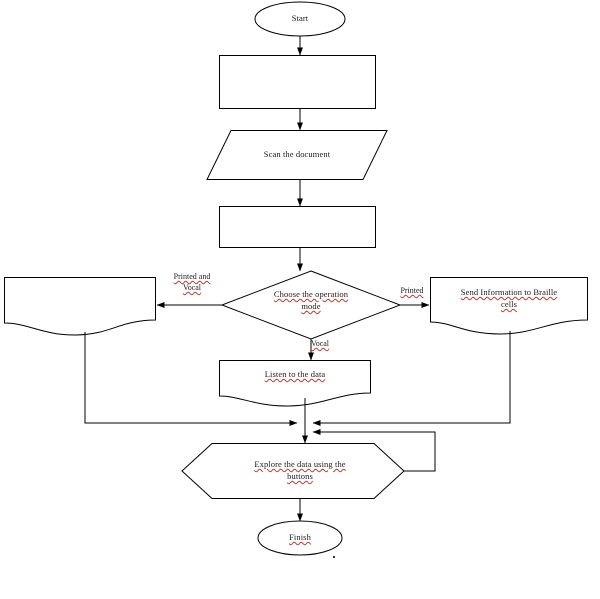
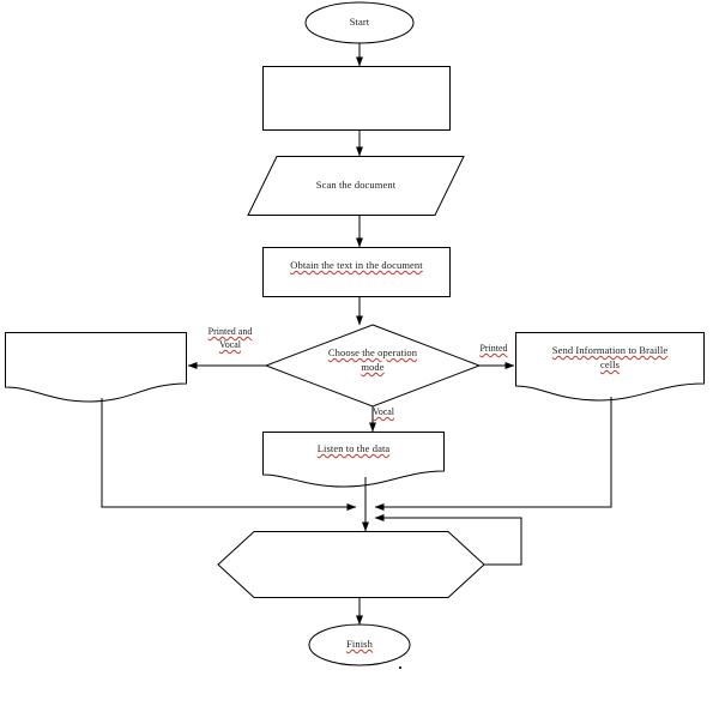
  Start
  Scan the document
+ Obtain the text in the document
  Choose the operation
  mode
  Send Information to Braille
  cells
  Listen to the data
- Explore the data using the
- buttons
  Finish
  Printed and
  Vocal
  Printed
  Vocal
